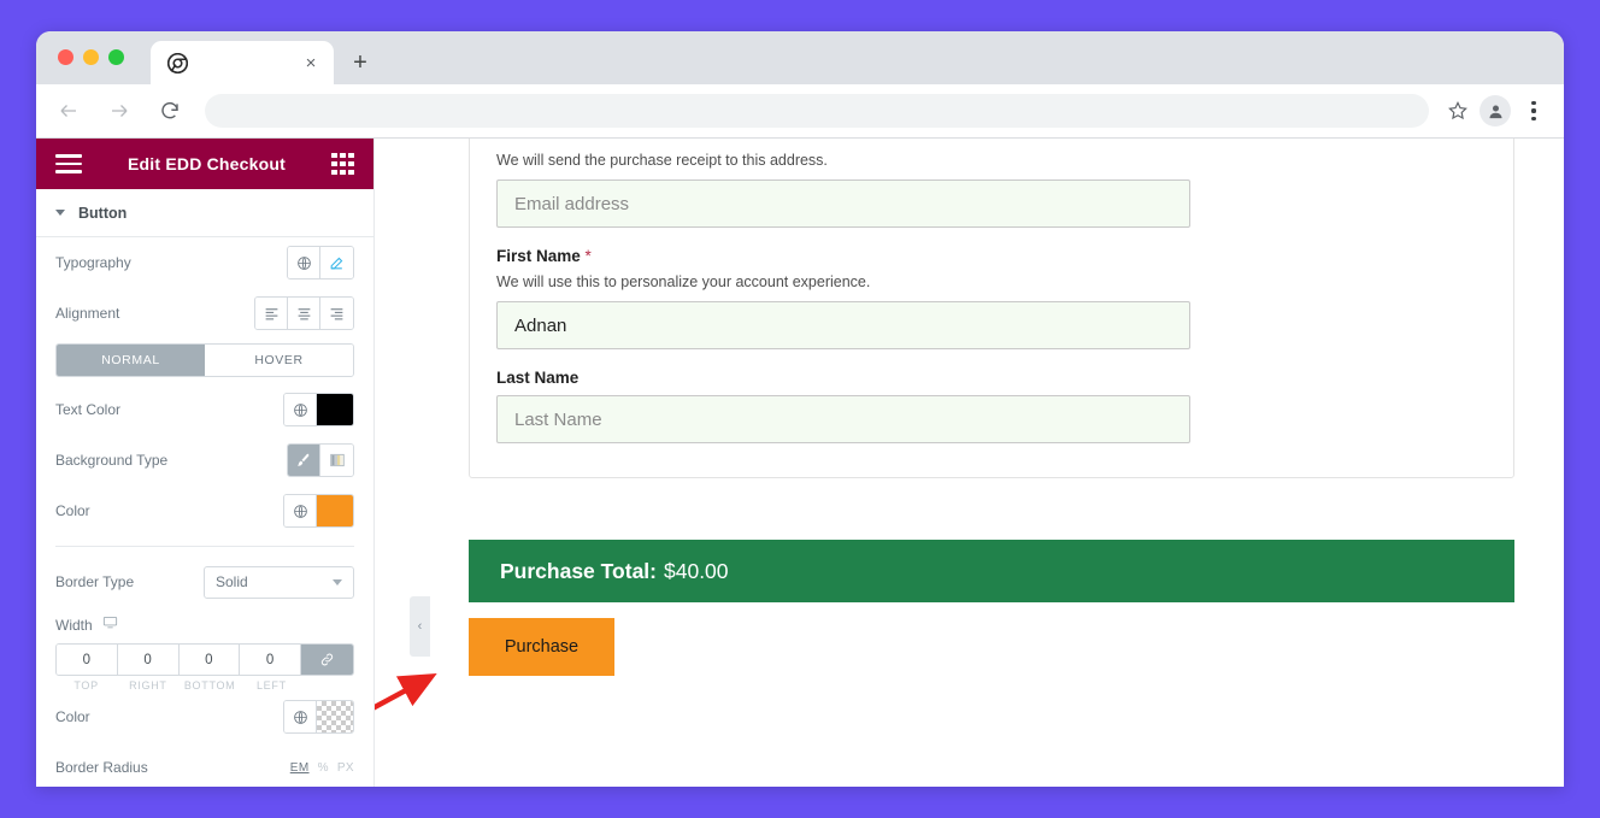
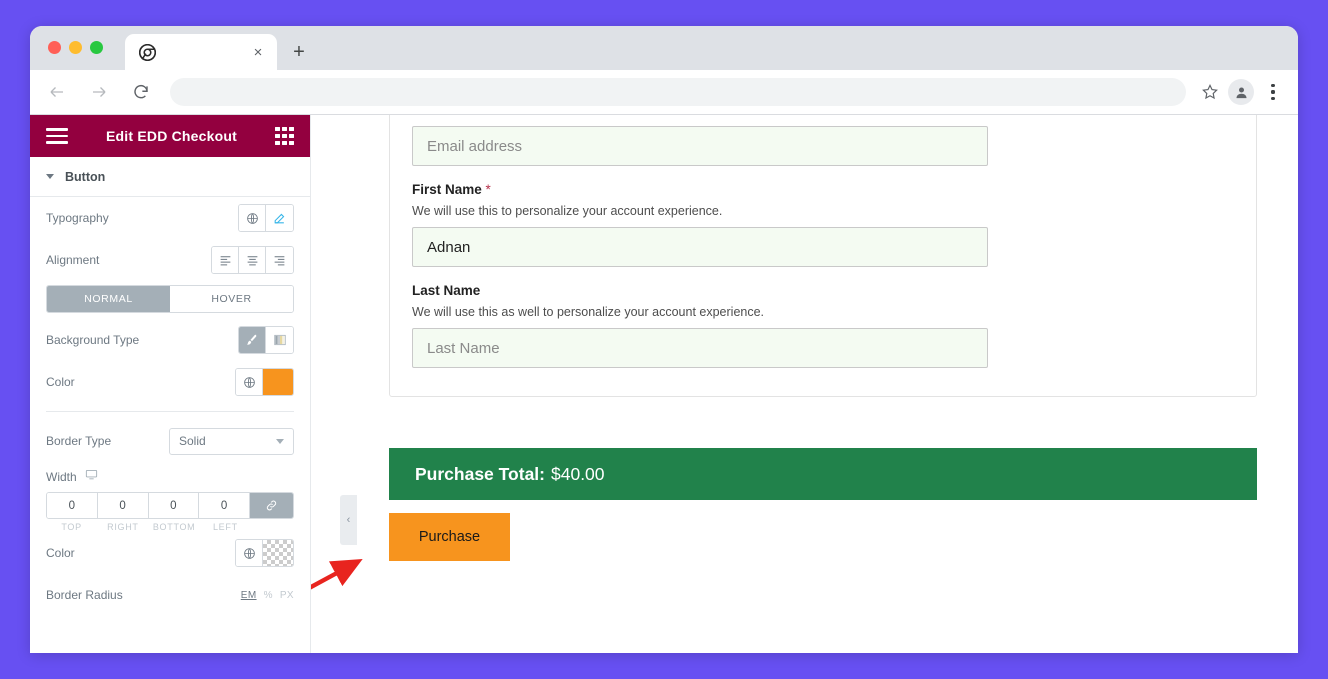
  ×
  +
  Edit EDD Checkout
  Button
  Typography
  Alignment
  NORMAL
  HOVER
- Text Color
  Background Type
  Color
  Border Type
  Solid
  Width
  0
  0
  0
  0
  TOP
  RIGHT
  BOTTOM
  LEFT
  Color
  Border Radius
  EM
  %
  PX
  ‹
- We will send the purchase receipt to this address.
  Email address
  First Name *
  We will use this to personalize your account experience.
  Adnan
  Last Name
+ We will use this as well to personalize your account experience.
  Last Name
  Purchase Total:
  $40.00
  Purchase
